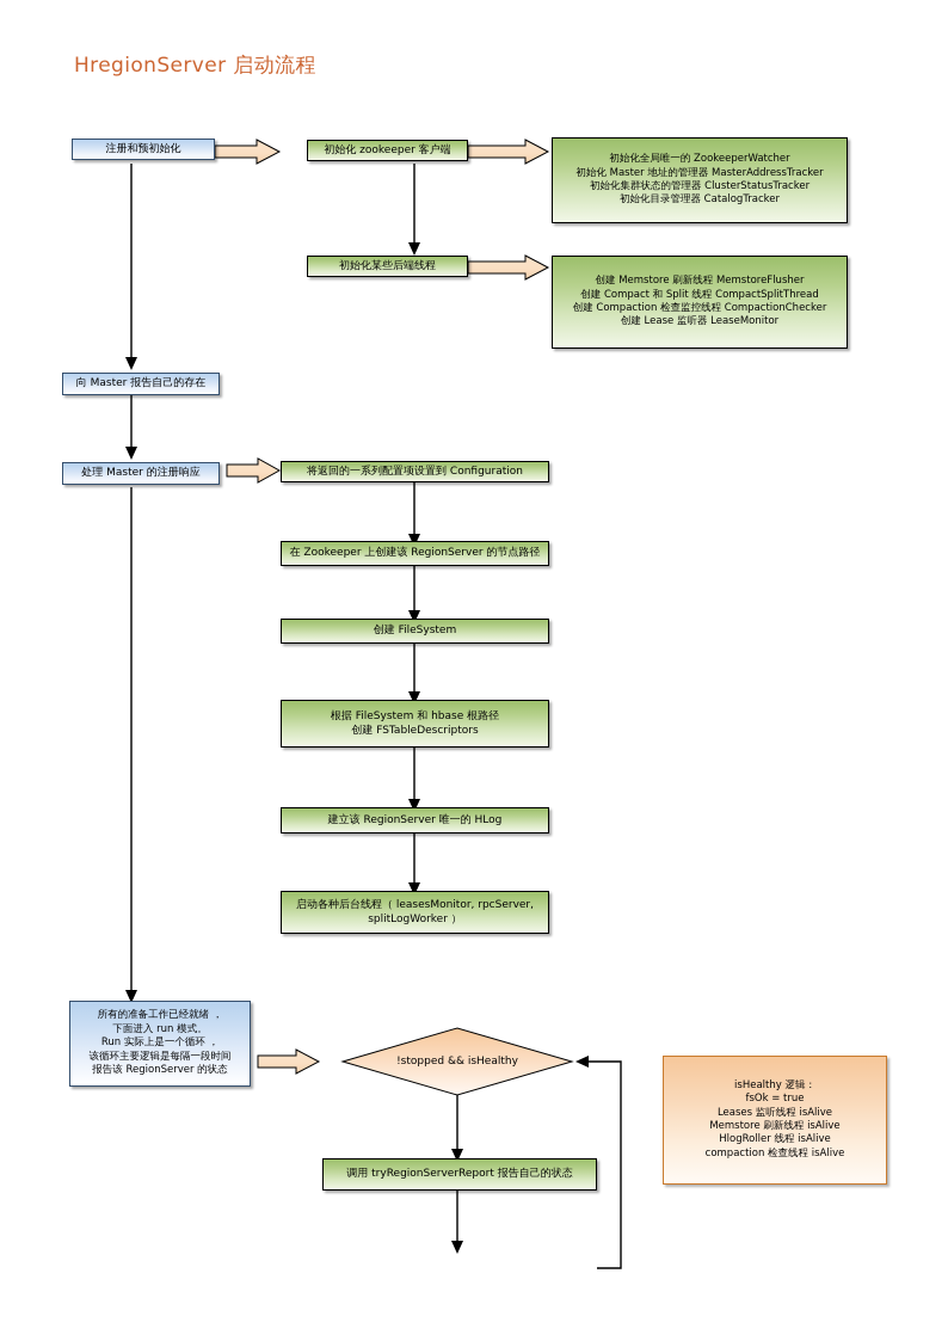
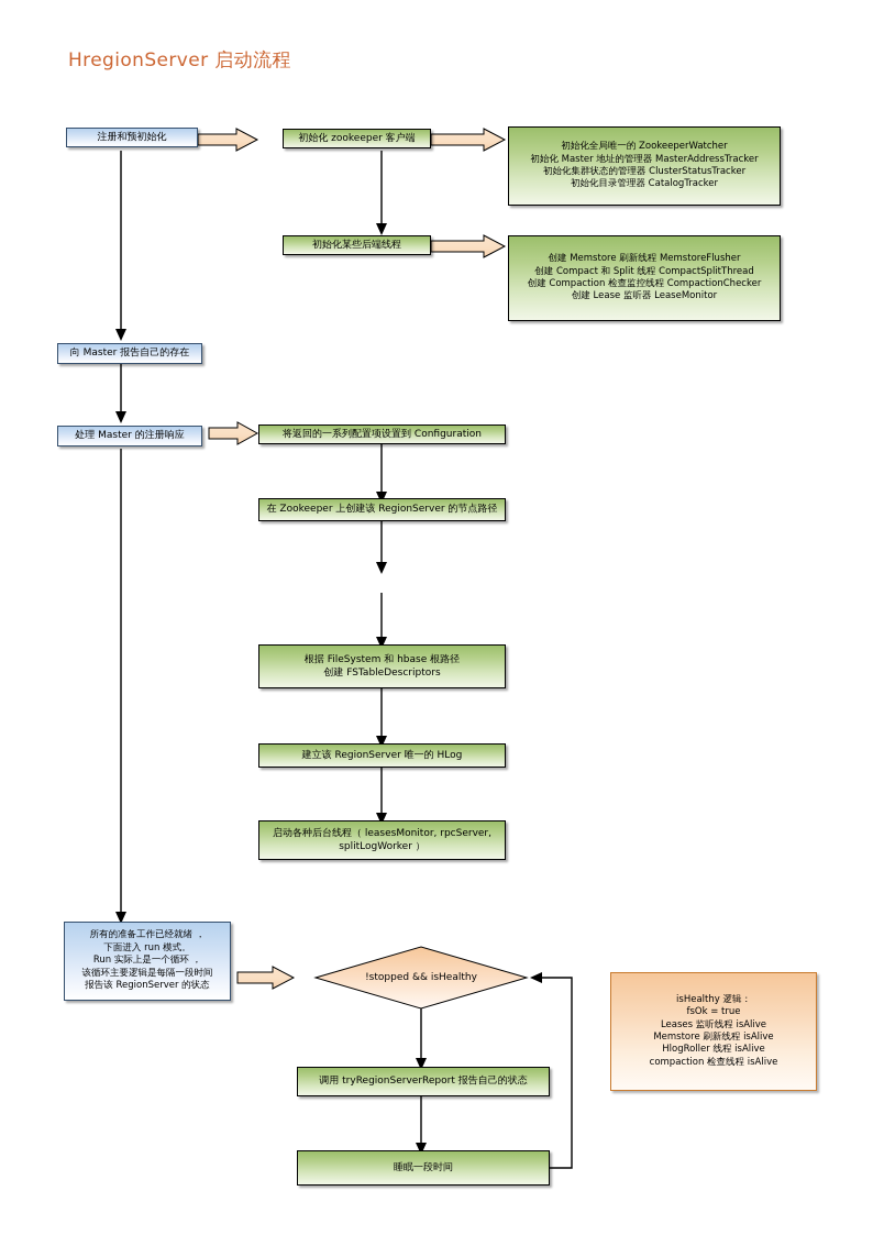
  HregionServer 启动流程
  注册和预初始化
  初始化 zookeeper 客户端
  初始化全局唯一的 ZookeeperWatcher
  初始化 Master 地址的管理器 MasterAddressTracker
  初始化集群状态的管理器 ClusterStatusTracker
  初始化目录管理器 CatalogTracker
  初始化某些后端线程
  创建 Memstore 刷新线程 MemstoreFlusher
  创建 Compact 和 Split 线程 CompactSplitThread
  创建 Compaction 检查监控线程 CompactionChecker
  创建 Lease 监听器 LeaseMonitor
  向 Master 报告自己的存在
  处理 Master 的注册响应
  将返回的一系列配置项设置到 Configuration
  在 Zookeeper 上创建该 RegionServer 的节点路径
- 创建 FileSystem
  根据 FileSystem 和 hbase 根路径
  创建 FSTableDescriptors
  建立该 RegionServer 唯一的 HLog
  启动各种后台线程（ leasesMonitor, rpcServer,
  splitLogWorker ）
  所有的准备工作已经就绪 ，
  下面进入 run 模式。
  Run 实际上是一个循环 ，
  该循环主要逻辑是每隔一段时间
  报告该 RegionServer 的状态
  !stopped && isHealthy
  isHealthy 逻辑：
  fsOk = true
  Leases 监听线程 isAlive
  Memstore 刷新线程 isAlive
  HlogRoller 线程 isAlive
  compaction 检查线程 isAlive
  调用 tryRegionServerReport 报告自己的状态
+ 睡眠一段时间
